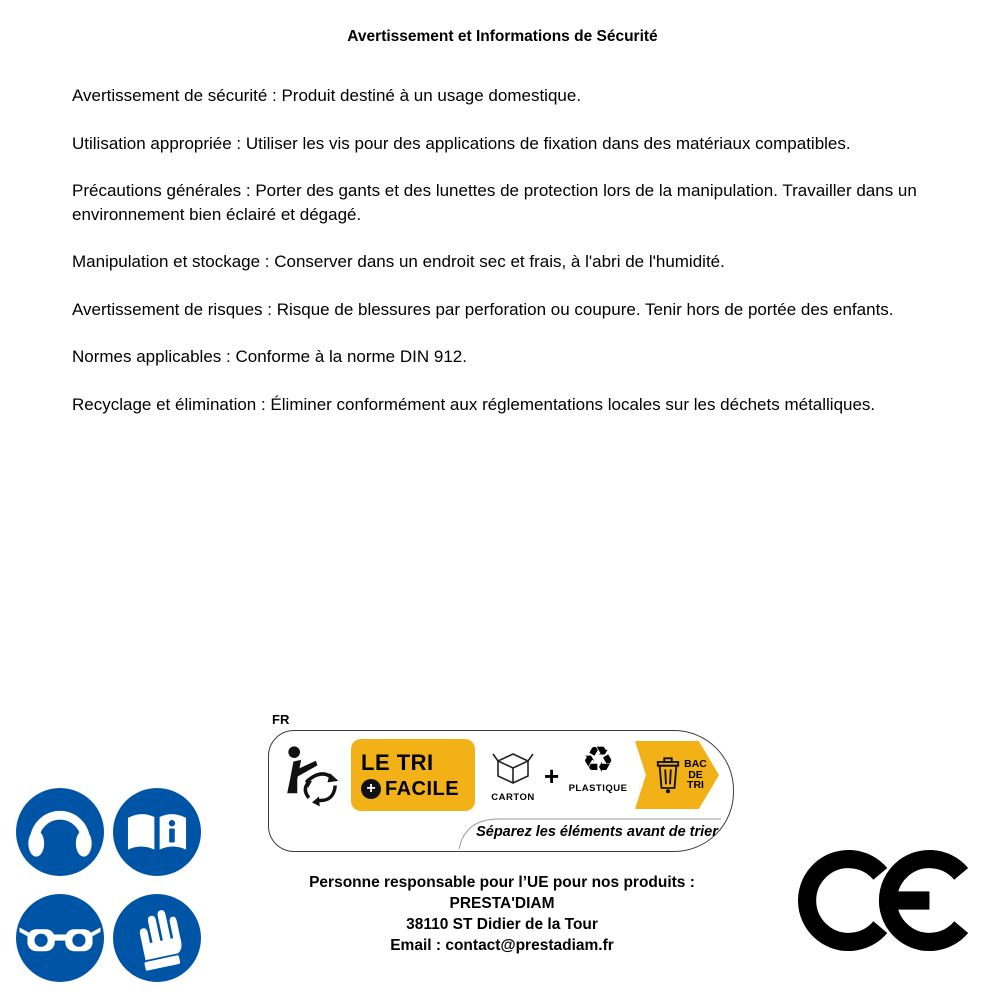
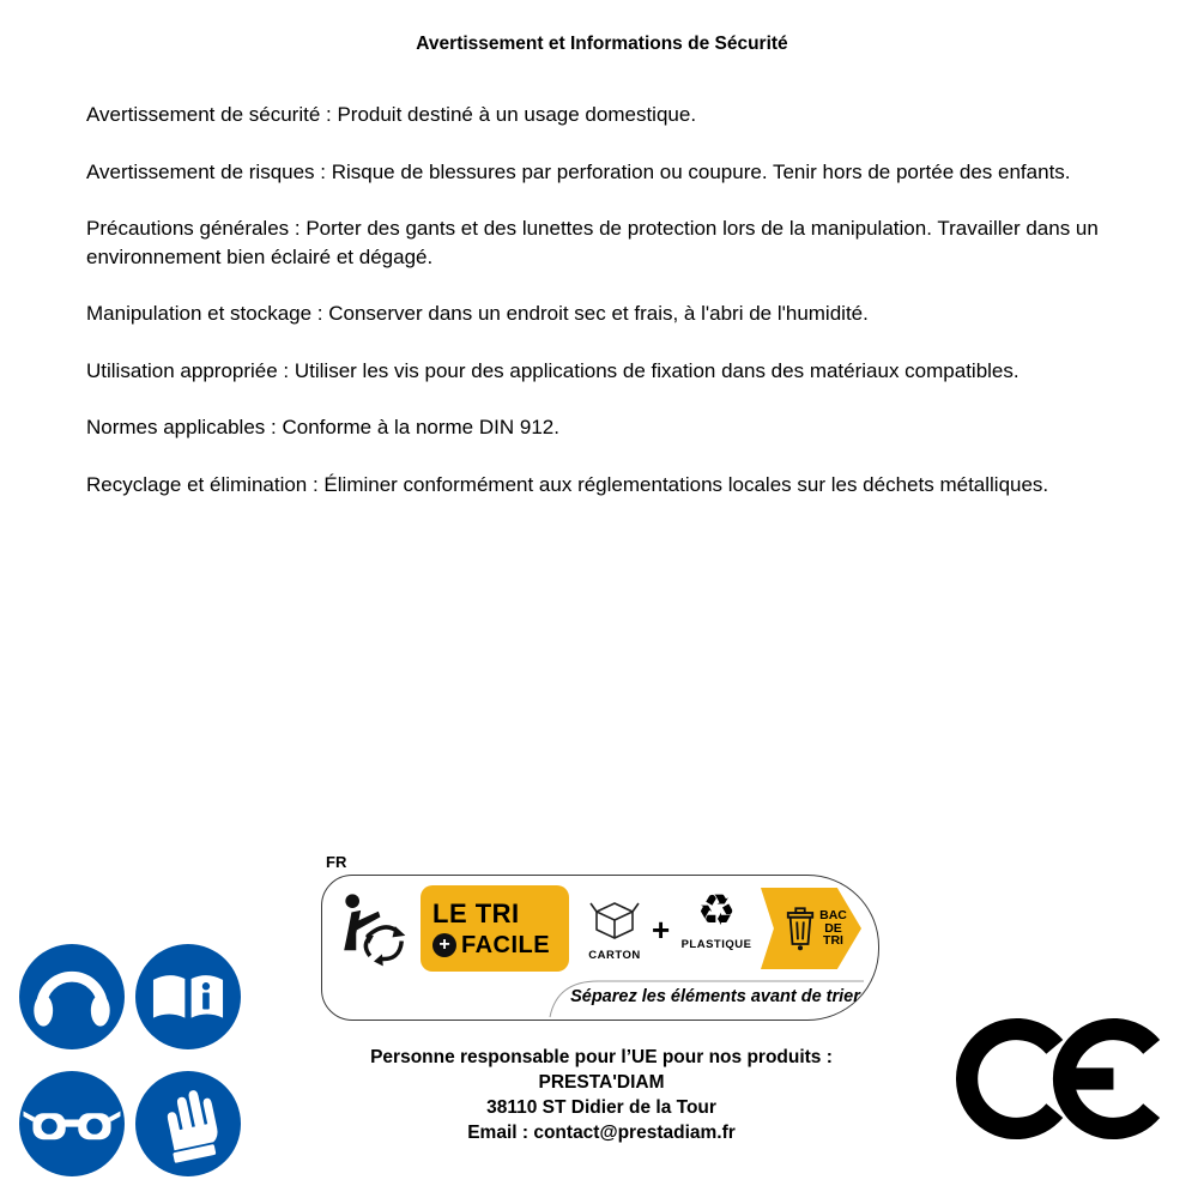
  Avertissement et Informations de Sécurité
  Avertissement de sécurité : Produit destiné à un usage domestique.
- Utilisation appropriée : Utiliser les vis pour des applications de fixation dans des matériaux compatibles.
+ Avertissement de risques : Risque de blessures par perforation ou coupure. Tenir hors de portée des enfants.
  Précautions générales : Porter des gants et des lunettes de protection lors de la manipulation. Travailler dans un environnement bien éclairé et dégagé.
  Manipulation et stockage : Conserver dans un endroit sec et frais, à l'abri de l'humidité.
- Avertissement de risques : Risque de blessures par perforation ou coupure. Tenir hors de portée des enfants.
+ Utilisation appropriée : Utiliser les vis pour des applications de fixation dans des matériaux compatibles.
  Normes applicables : Conforme à la norme DIN 912.
  Recyclage et élimination : Éliminer conformément aux réglementations locales sur les déchets métalliques.
  FR
  LE TRI
  +
  FACILE
  CARTON
  +
  ♻
  PLASTIQUE
  BAC
  DE
  TRI
  Séparez les éléments avant de trier
  Personne responsable pour l’UE pour nos produits :
  PRESTA'DIAM
  38110 ST Didier de la Tour
  Email : contact@prestadiam.fr
